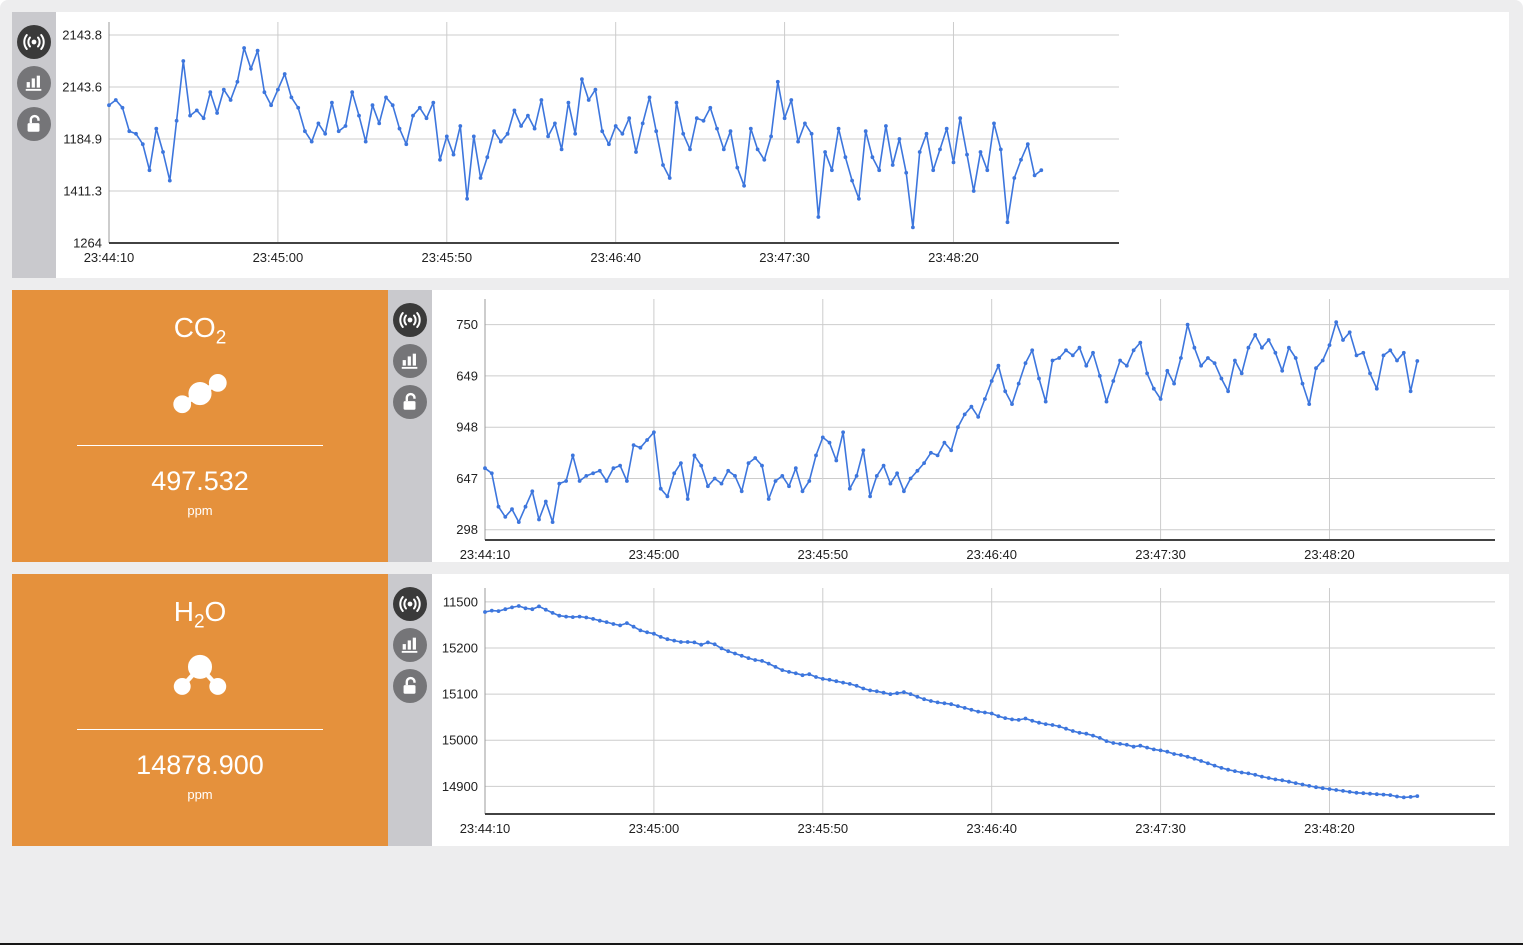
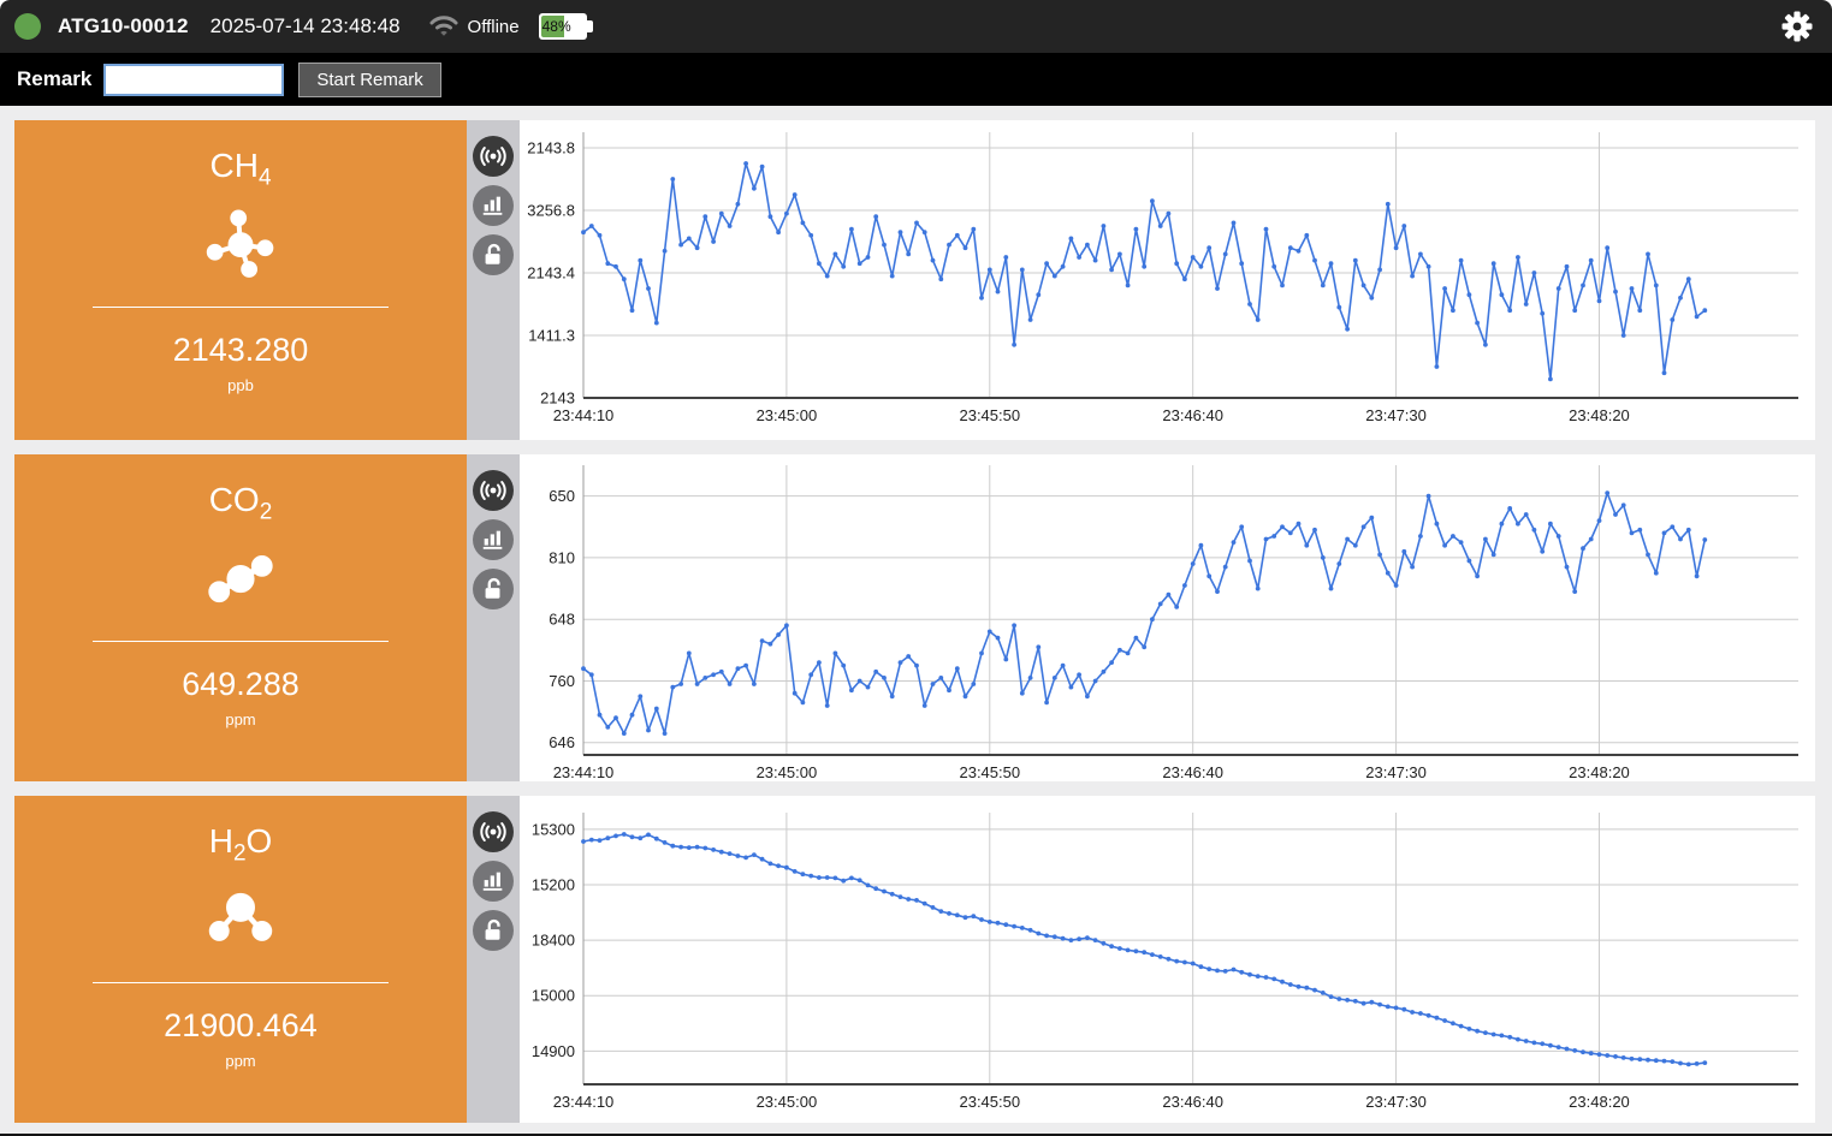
+ ATG10-00012
+ 2025-07-14 23:48:48
+ Offline
+ 48%
+ Remark
+ Start Remark
+ CH4
+ 2143.280
+ ppb
- 1264
+ 2143
  1411.3
- 1184.9
+ 2143.4
- 2143.6
+ 3256.8
  2143.8
  23:44:10
  23:45:00
  23:45:50
  23:46:40
  23:47:30
  23:48:20
  CO2
- 497.532
+ 649.288
  ppm
- 298
+ 646
- 647
+ 760
- 948
+ 648
- 649
+ 810
- 750
+ 650
  23:44:10
  23:45:00
  23:45:50
  23:46:40
  23:47:30
  23:48:20
  H2O
- 14878.900
+ 21900.464
  ppm
  14900
  15000
- 15100
+ 18400
  15200
- 11500
+ 15300
  23:44:10
  23:45:00
  23:45:50
  23:46:40
  23:47:30
  23:48:20
